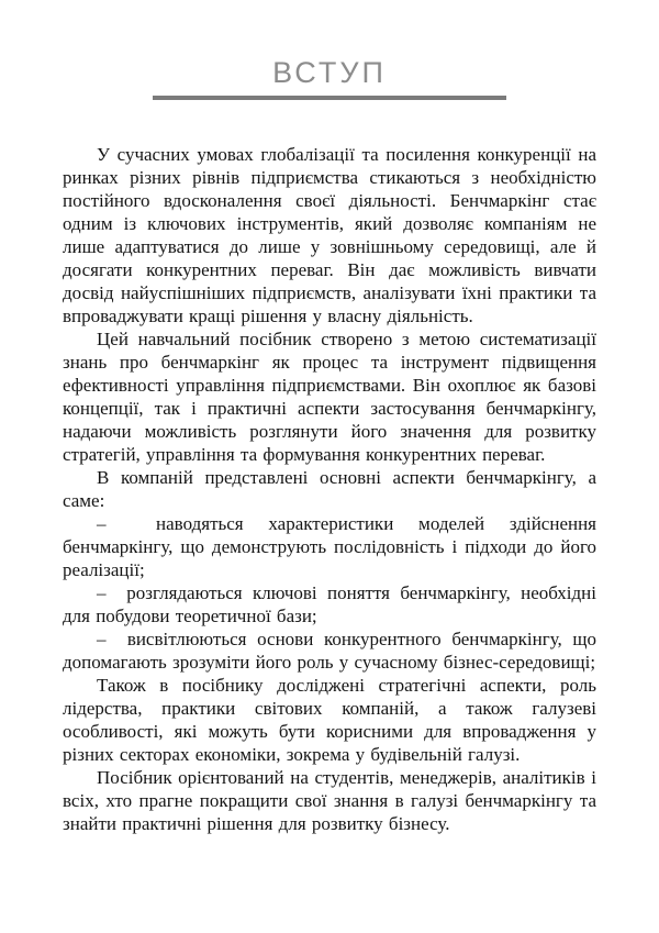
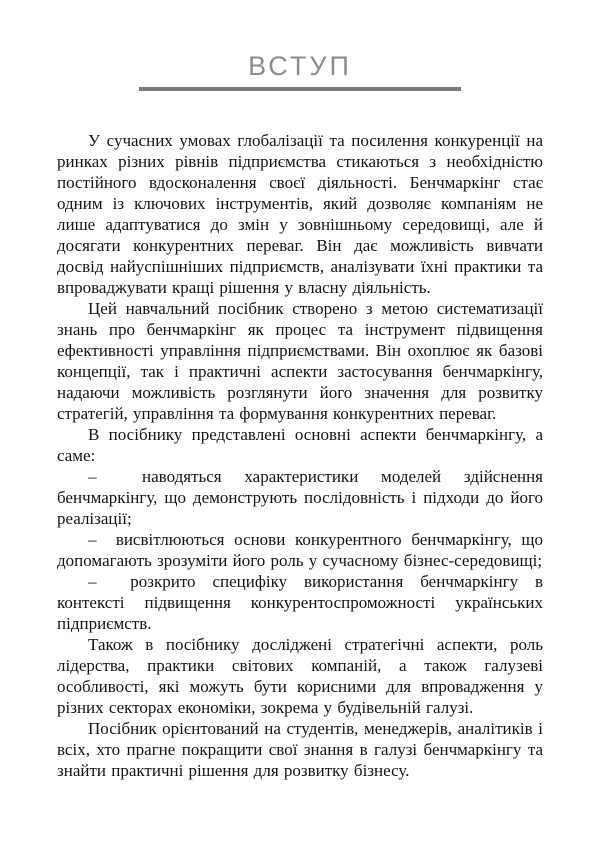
  ВСТУП
- У сучасних умовах глобалізації та посилення конкуренції на ринках різних рівнів підприємства стикаються з необхідністю постійного вдосконалення своєї діяльності. Бенчмаркінг стає одним із ключових інструментів, який дозволяє компаніям не лише адаптуватися до лише у зовнішньому середовищі, але й досягати конкурентних переваг. Він дає можливість вивчати досвід найуспішніших підприємств, аналізувати їхні практики та впроваджувати кращі рішення у власну діяльність.
+ У сучасних умовах глобалізації та посилення конкуренції на ринках різних рівнів підприємства стикаються з необхідністю постійного вдосконалення своєї діяльності. Бенчмаркінг стає одним із ключових інструментів, який дозволяє компаніям не лише адаптуватися до змін у зовнішньому середовищі, але й досягати конкурентних переваг. Він дає можливість вивчати досвід найуспішніших підприємств, аналізувати їхні практики та впроваджувати кращі рішення у власну діяльність.
  Цей навчальний посібник створено з метою систематизації знань про бенчмаркінг як процес та інструмент підвищення ефективності управління підприємствами. Він охоплює як базові концепції, так і практичні аспекти застосування бенчмаркінгу, надаючи можливість розглянути його значення для розвитку стратегій, управління та формування конкурентних переваг.
- В компаній представлені основні аспекти бенчмаркінгу, а саме:
+ В посібнику представлені основні аспекти бенчмаркінгу, а саме:
  – наводяться характеристики моделей здійснення бенчмаркінгу, що демонструють послідовність і підходи до його реалізації;
- – розглядаються ключові поняття бенчмаркінгу, необхідні для побудови теоретичної бази;
  – висвітлюються основи конкурентного бенчмаркінгу, що допомагають зрозуміти його роль у сучасному бізнес-середовищі;
+ – розкрито специфіку використання бенчмаркінгу в контексті підвищення конкурентоспроможності українських підприємств.
  Також в посібнику досліджені стратегічні аспекти, роль лідерства, практики світових компаній, а також галузеві особливості, які можуть бути корисними для впровадження у різних секторах економіки, зокрема у будівельній галузі.
  Посібник орієнтований на студентів, менеджерів, аналітиків і всіх, хто прагне покращити свої знання в галузі бенчмаркінгу та знайти практичні рішення для розвитку бізнесу.
